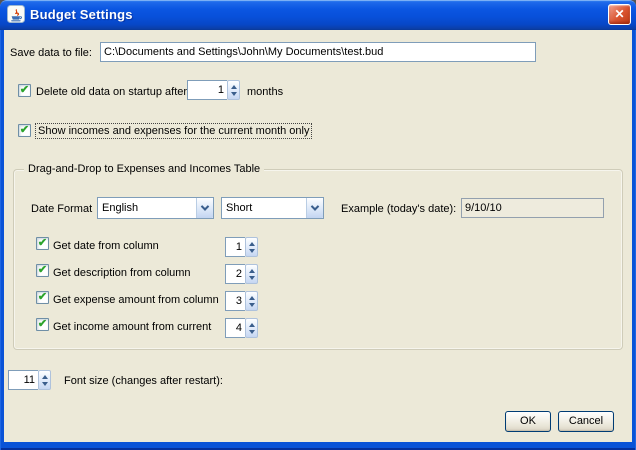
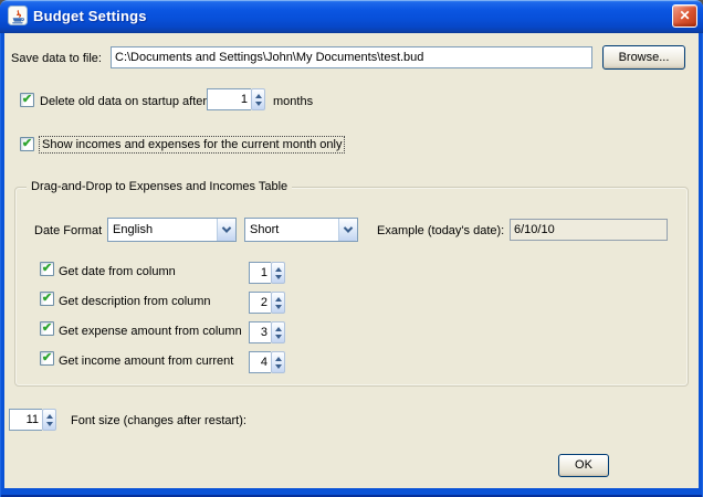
  Budget Settings
  ✕
  Save data to file:
  C:\Documents and Settings\John\My Documents\test.bud
+ Browse...
  ✔
  Delete old data on startup after
  1
  months
  ✔
  Show incomes and expenses for the current month only
  Drag-and-Drop to Expenses and Incomes Table
  Date Format
  English
  Short
  Example (today's date):
- 9/10/10
+ 6/10/10
  ✔
  Get date from column
  1
  ✔
  Get description from column
  2
  ✔
  Get expense amount from column
  3
  ✔
  Get income amount from current
  4
  11
  Font size (changes after restart):
  OK
- Cancel
